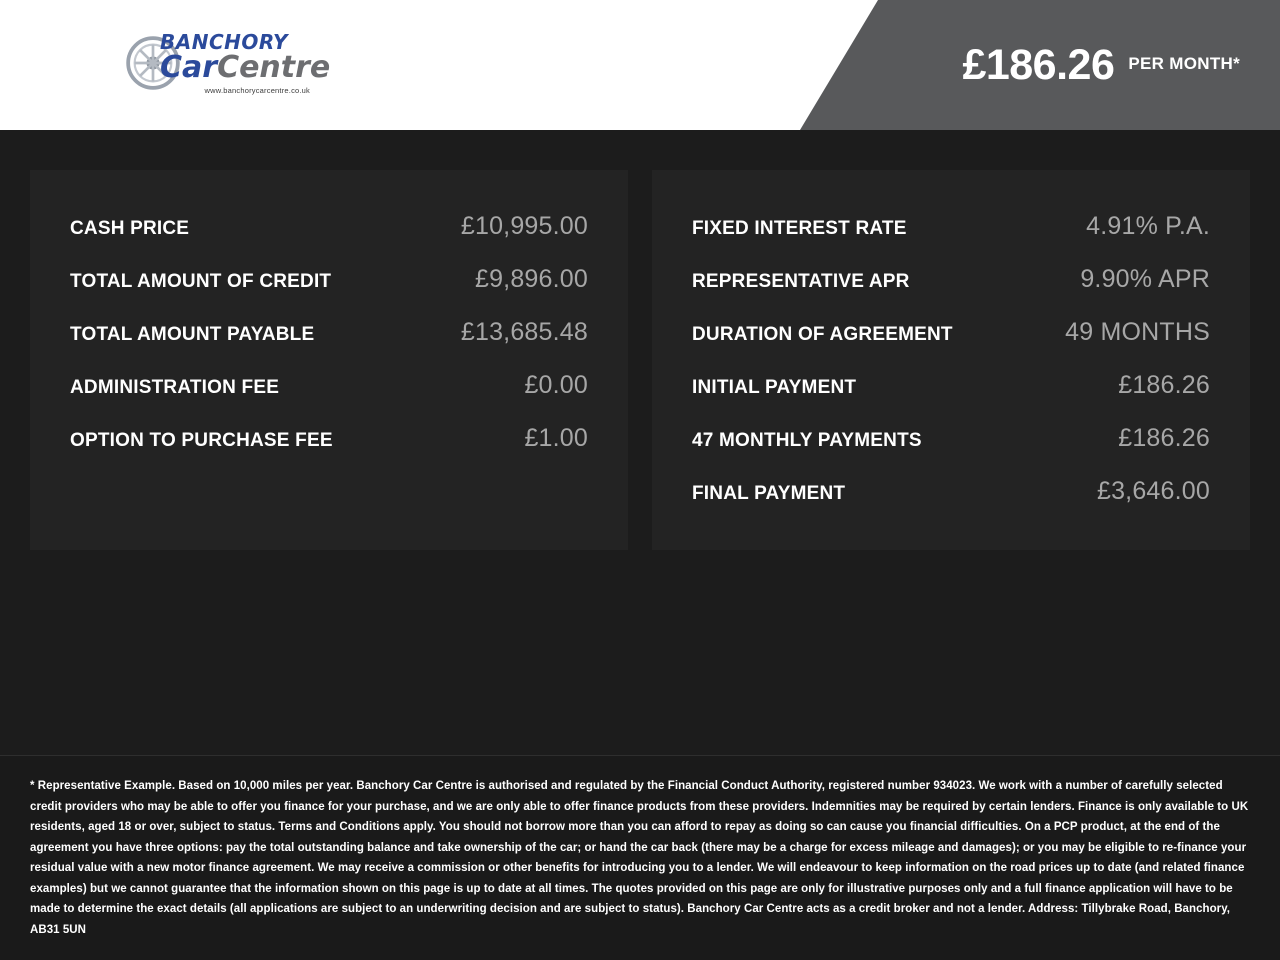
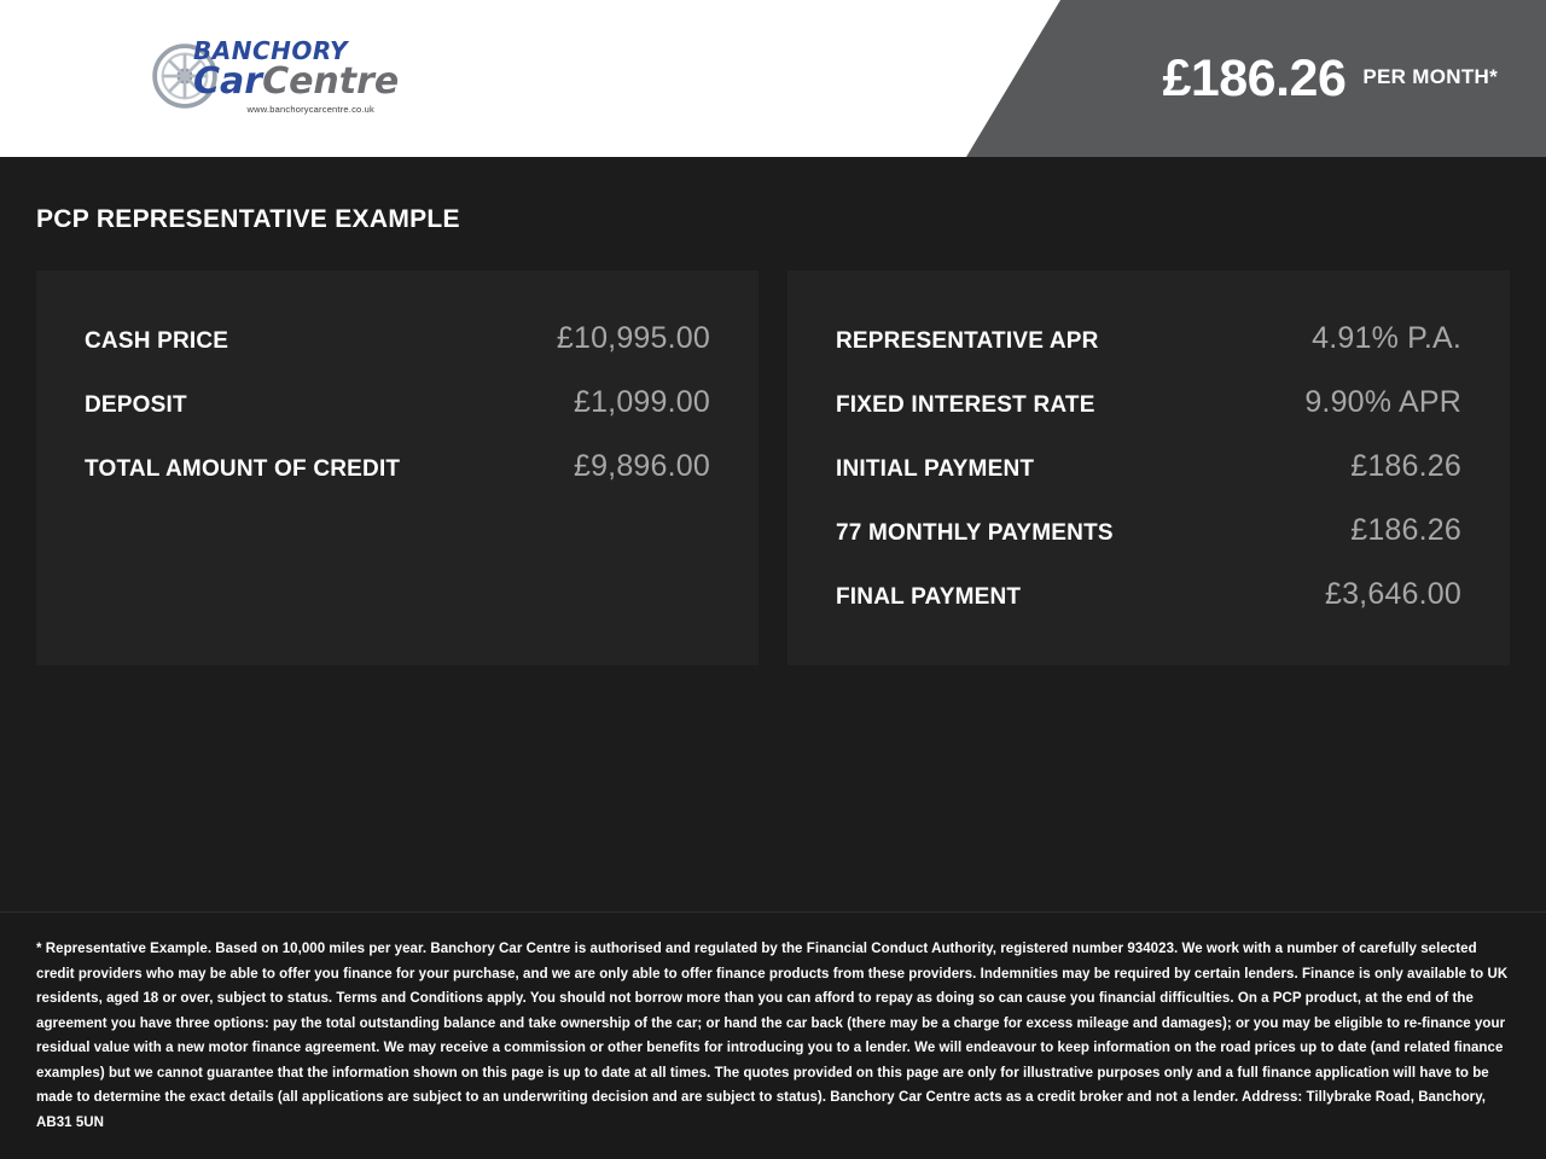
  BANCHORY
  CarCentre
  www.banchorycarcentre.co.uk
  £186.26
  PER MONTH*
+ PCP REPRESENTATIVE EXAMPLE
  CASH PRICE
  £10,995.00
+ DEPOSIT
+ £1,099.00
  TOTAL AMOUNT OF CREDIT
  £9,896.00
- TOTAL AMOUNT PAYABLE
- £13,685.48
- ADMINISTRATION FEE
- £0.00
- OPTION TO PURCHASE FEE
- £1.00
- FIXED INTEREST RATE
+ REPRESENTATIVE APR
  4.91% P.A.
- REPRESENTATIVE APR
+ FIXED INTEREST RATE
  9.90% APR
- DURATION OF AGREEMENT
- 49 MONTHS
  INITIAL PAYMENT
  £186.26
- 47 MONTHLY PAYMENTS
+ 77 MONTHLY PAYMENTS
  £186.26
  FINAL PAYMENT
  £3,646.00
  * Representative Example. Based on 10,000 miles per year. Banchory Car Centre is authorised and regulated by the Financial Conduct Authority, registered number 934023. We work with a number of carefully selected credit providers who may be able to offer you finance for your purchase, and we are only able to offer finance products from these providers. Indemnities may be required by certain lenders. Finance is only available to UK residents, aged 18 or over, subject to status. Terms and Conditions apply. You should not borrow more than you can afford to repay as doing so can cause you financial difficulties. On a PCP product, at the end of the agreement you have three options: pay the total outstanding balance and take ownership of the car; or hand the car back (there may be a charge for excess mileage and damages); or you may be eligible to re-finance your residual value with a new motor finance agreement. We may receive a commission or other benefits for introducing you to a lender. We will endeavour to keep information on the road prices up to date (and related finance examples) but we cannot guarantee that the information shown on this page is up to date at all times. The quotes provided on this page are only for illustrative purposes only and a full finance application will have to be made to determine the exact details (all applications are subject to an underwriting decision and are subject to status). Banchory Car Centre acts as a credit broker and not a lender. Address: Tillybrake Road, Banchory, AB31 5UN
